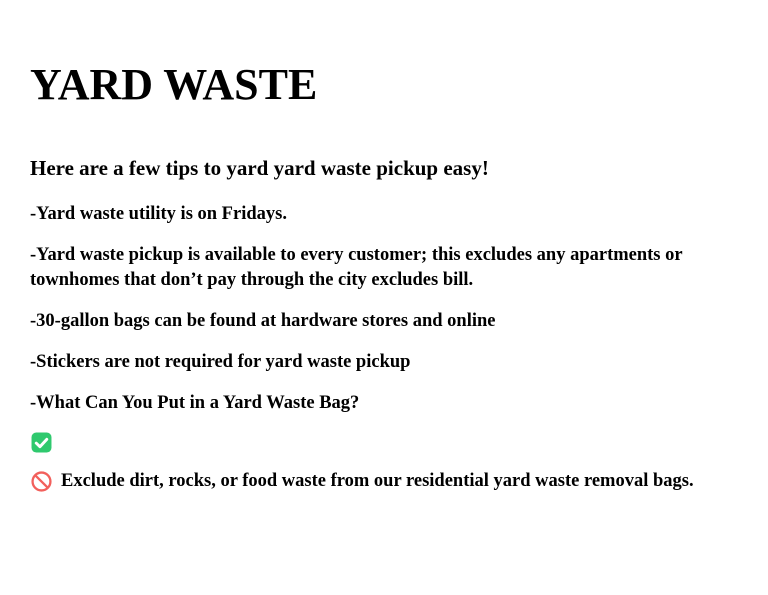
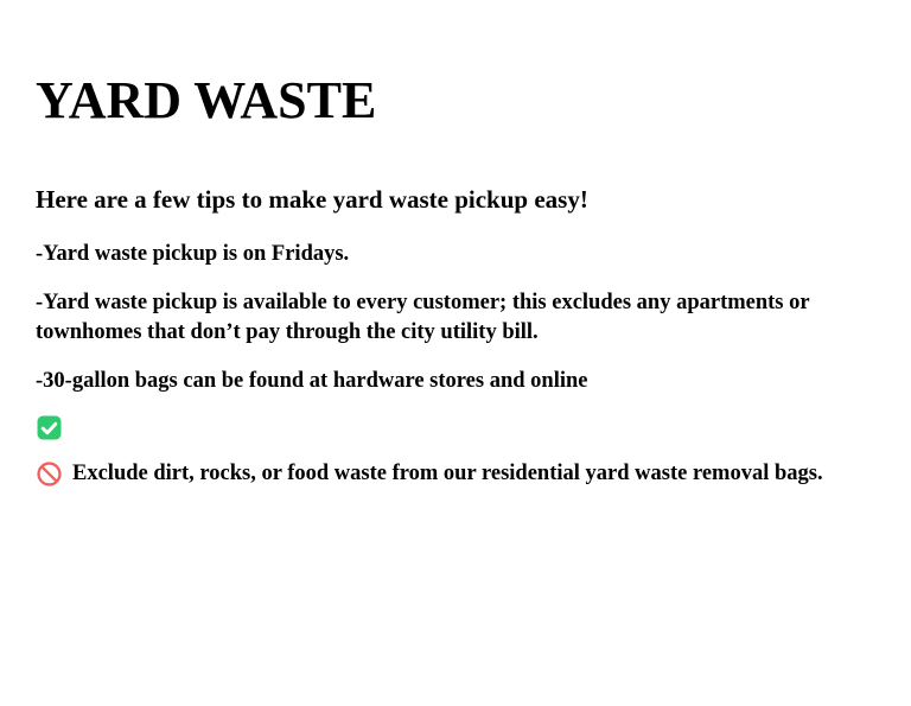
  YARD WASTE
- Here are a few tips to yard yard waste pickup easy!
+ Here are a few tips to make yard waste pickup easy!
- -Yard waste utility is on Fridays.
+ -Yard waste pickup is on Fridays.
  -Yard waste pickup is available to every customer; this excludes any apartments or
- townhomes that don’t pay through the city excludes bill.
+ townhomes that don’t pay through the city utility bill.
  -30-gallon bags can be found at hardware stores and online
- -Stickers are not required for yard waste pickup
- -What Can You Put in a Yard Waste Bag?
  Exclude dirt, rocks, or food waste from our residential yard waste removal bags.
